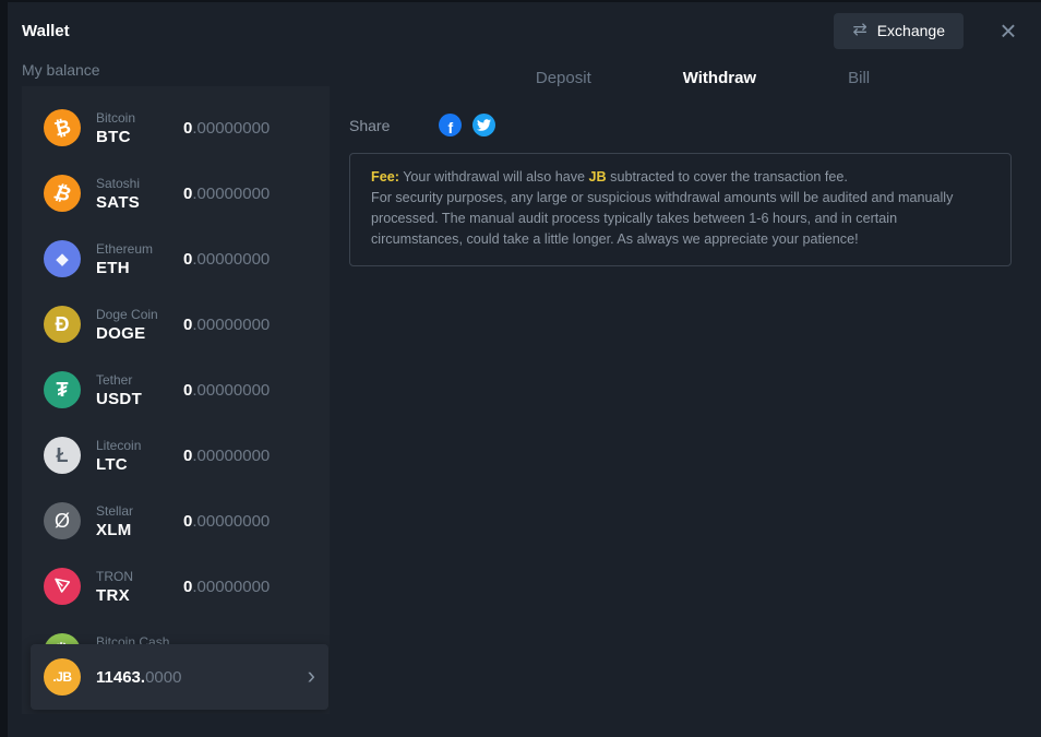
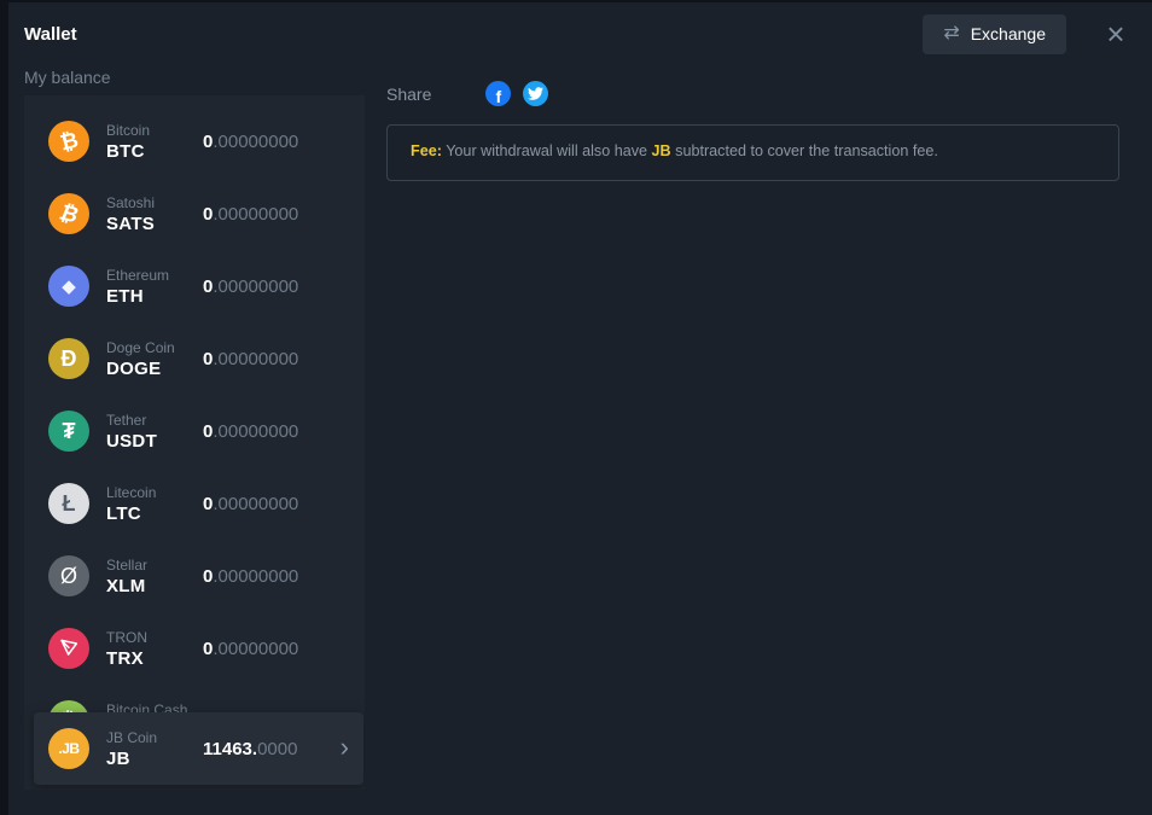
  Wallet
  ⇄
  Exchange
  ×
  My balance
  Bitcoin
  BTC
  0.00000000
  Satoshi
  SATS
  0.00000000
  ◆
  Ethereum
  ETH
  0.00000000
  Đ
  Doge Coin
  DOGE
  0.00000000
  ₮
  Tether
  USDT
  0.00000000
  Ł
  Litecoin
  LTC
  0.00000000
  Ø
  Stellar
  XLM
  0.00000000
  TRON
  TRX
  0.00000000
  Bitcoin Cash
  .JB
+ JB Coin
+ JB
  11463.0000
  ›
- Deposit
- Withdraw
- Bill
  Share
  f
  Fee: Your withdrawal will also have JB subtracted to cover the transaction fee.
- For security purposes, any large or suspicious withdrawal amounts will be audited and manually processed. The manual audit process typically takes between 1-6 hours, and in certain circumstances, could take a little longer. As always we appreciate your patience!
